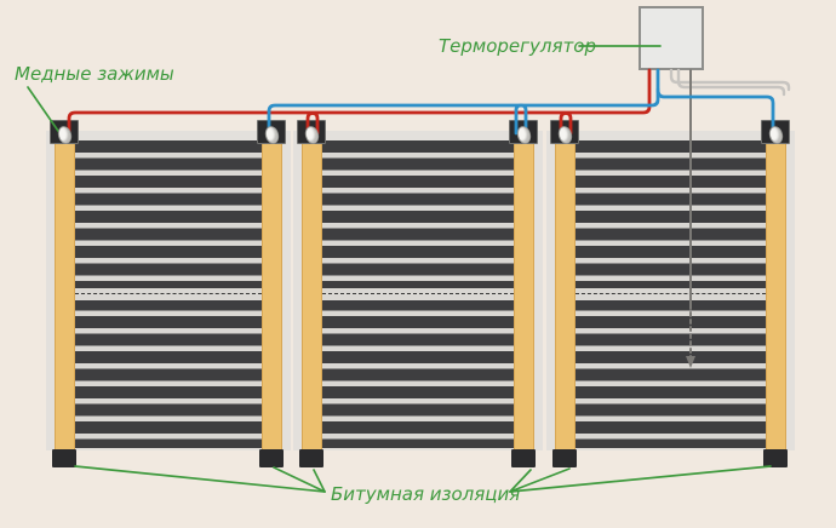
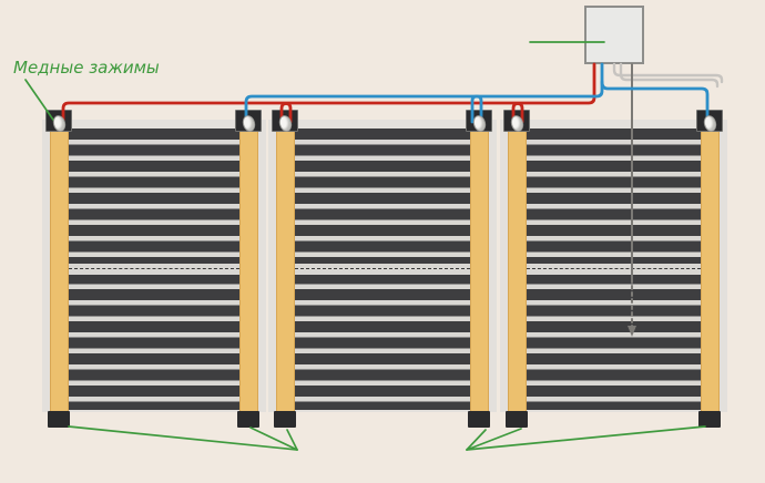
  Медные зажимы
- Терморегулятор
- Битумная изоляция
